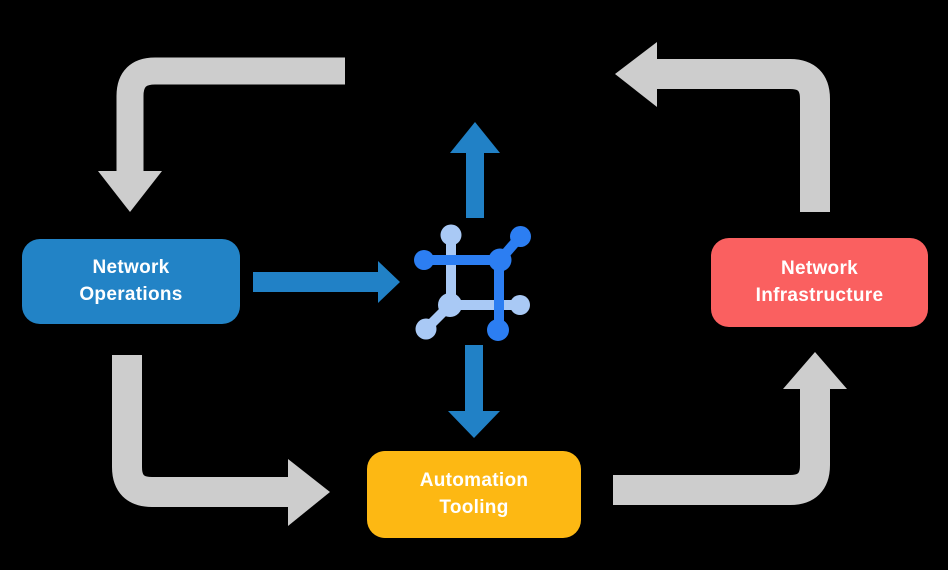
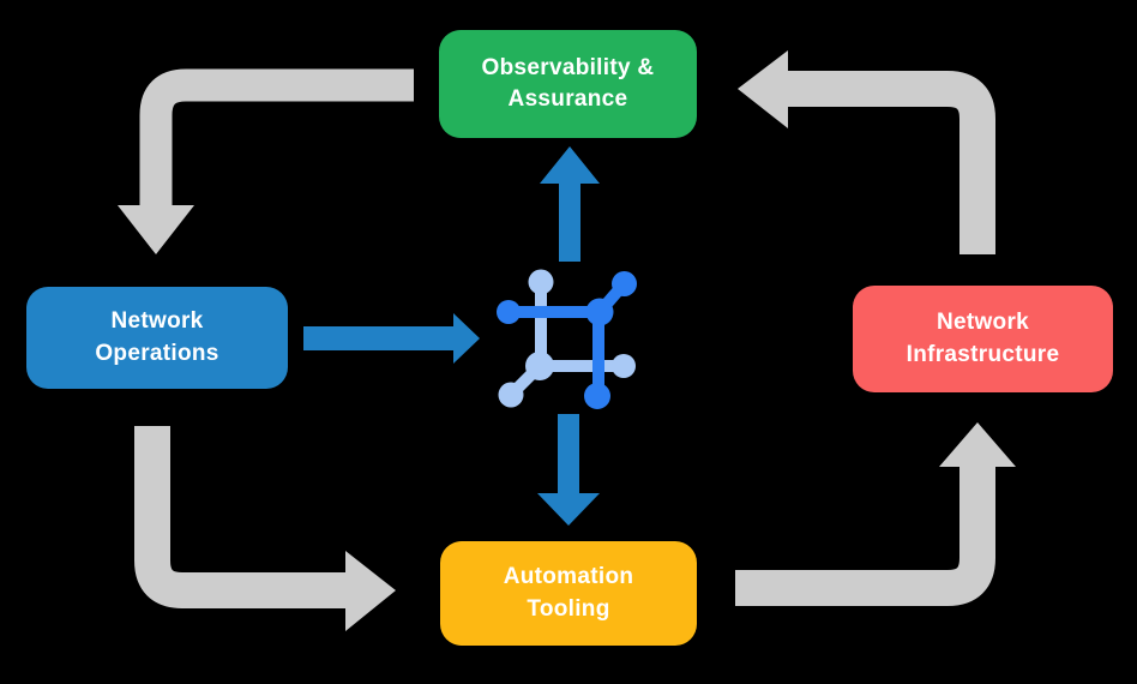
+ Observability &
+ Assurance
  Network
  Operations
  Network
  Infrastructure
  Automation
  Tooling
